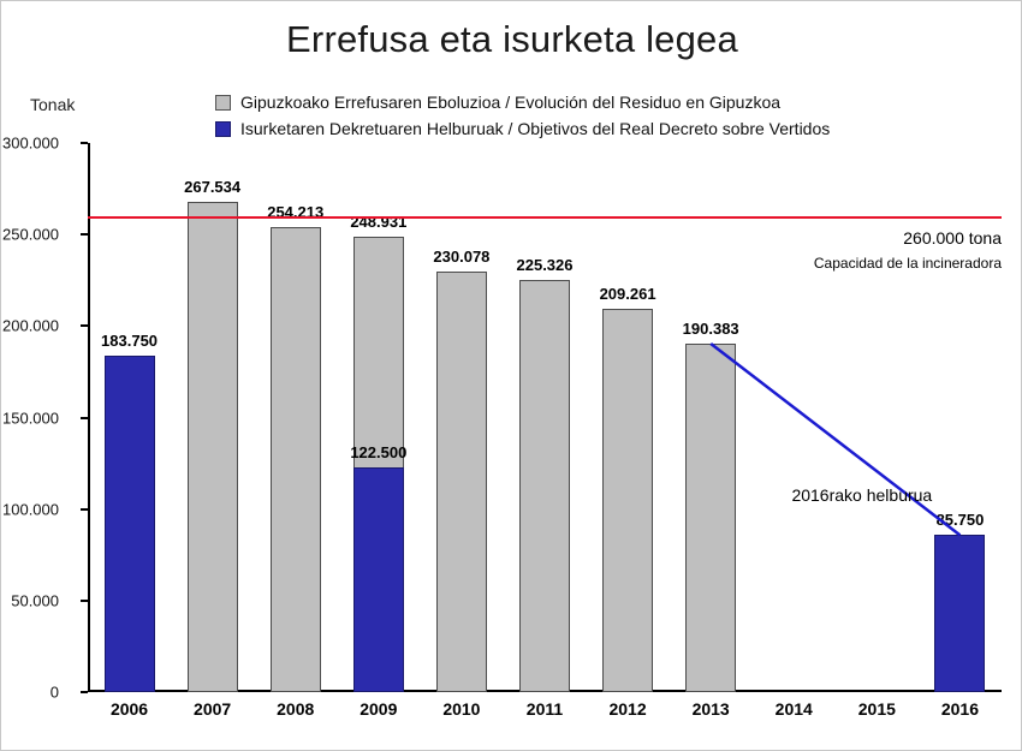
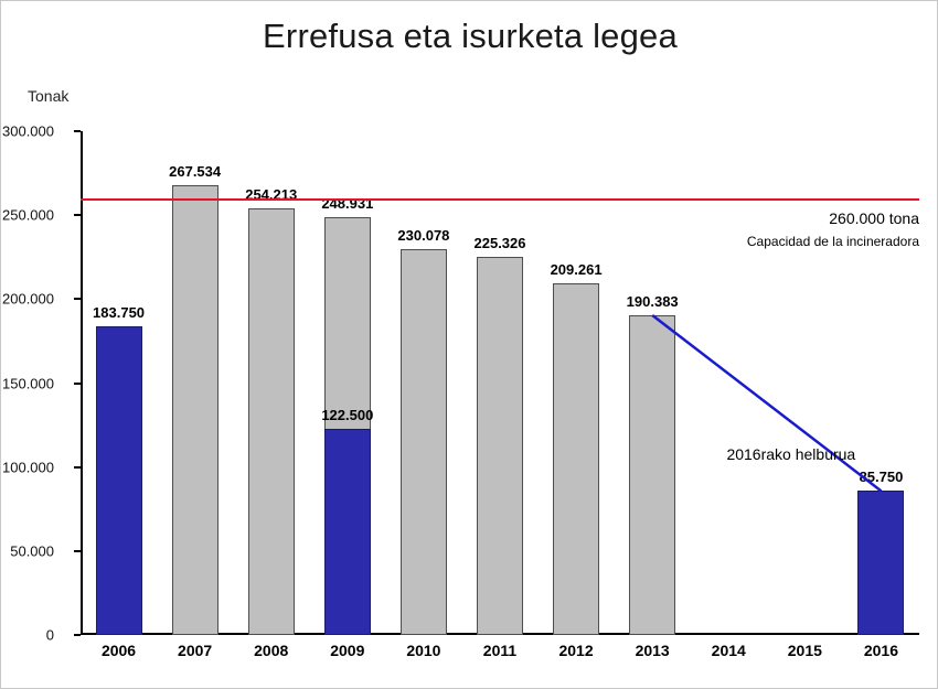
  Errefusa eta isurketa legea
  Tonak
- Gipuzkoako Errefusaren Eboluzioa / Evolución del Residuo en Gipuzkoa
- Isurketaren Dekretuaren Helburuak / Objetivos del Real Decreto sobre Vertidos
  0
  50.000
  100.000
  150.000
  200.000
  250.000
  300.000
  267.534
  254.213
  248.931
  230.078
  225.326
  209.261
  190.383
  183.750
  122.500
  5.750
  2006
  2007
  2008
  2009
  2010
  2011
  2012
  2013
  2014
  2015
  2016
  2016rako helburua
  260.000 tona
  Capacidad de la incineradora
